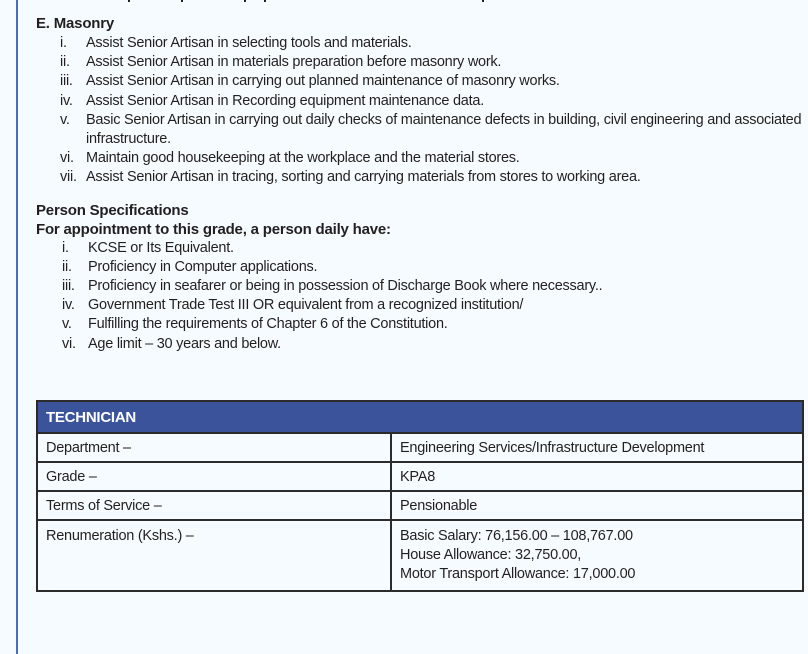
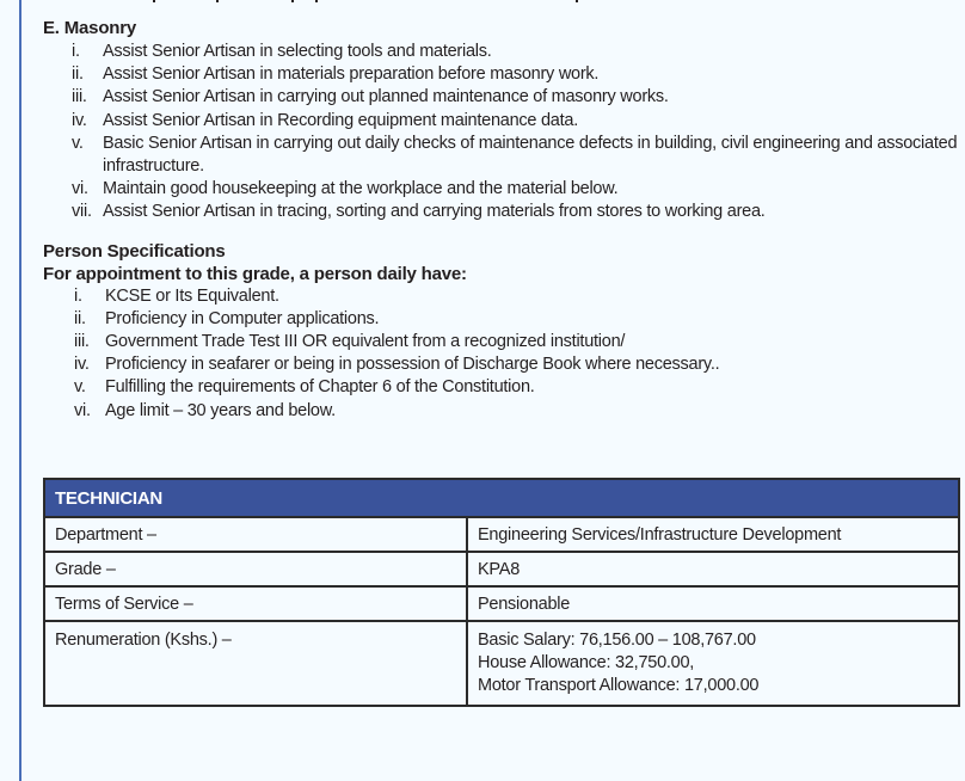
  E. Masonry
  i.
  Assist Senior Artisan in selecting tools and materials.
  ii.
  Assist Senior Artisan in materials preparation before masonry work.
  iii.
  Assist Senior Artisan in carrying out planned maintenance of masonry works.
  iv.
  Assist Senior Artisan in Recording equipment maintenance data.
  v.
  Basic Senior Artisan in carrying out daily checks of maintenance defects in building, civil engineering and associated infrastructure.
  vi.
- Maintain good housekeeping at the workplace and the material stores.
+ Maintain good housekeeping at the workplace and the material below.
  vii.
  Assist Senior Artisan in tracing, sorting and carrying materials from stores to working area.
  Person Specifications
  For appointment to this grade, a person daily have:
  i.
  KCSE or Its Equivalent.
  ii.
  Proficiency in Computer applications.
  iii.
- Proficiency in seafarer or being in possession of Discharge Book where necessary..
+ Government Trade Test III OR equivalent from a recognized institution/
  iv.
- Government Trade Test III OR equivalent from a recognized institution/
+ Proficiency in seafarer or being in possession of Discharge Book where necessary..
  v.
  Fulfilling the requirements of Chapter 6 of the Constitution.
  vi.
  Age limit – 30 years and below.
  TECHNICIAN
  Department –	Engineering Services/Infrastructure Development
  Grade –	KPA8
  Terms of Service –	Pensionable
  Renumeration (Kshs.) –	Basic Salary: 76,156.00 – 108,767.00 House Allowance: 32,750.00, Motor Transport Allowance: 17,000.00
